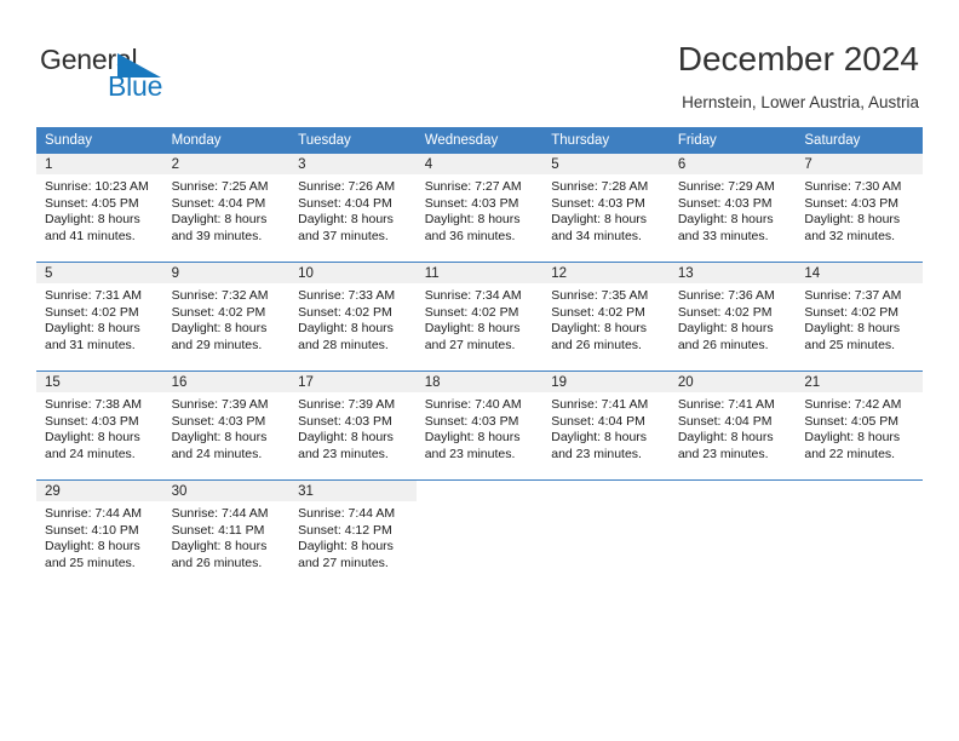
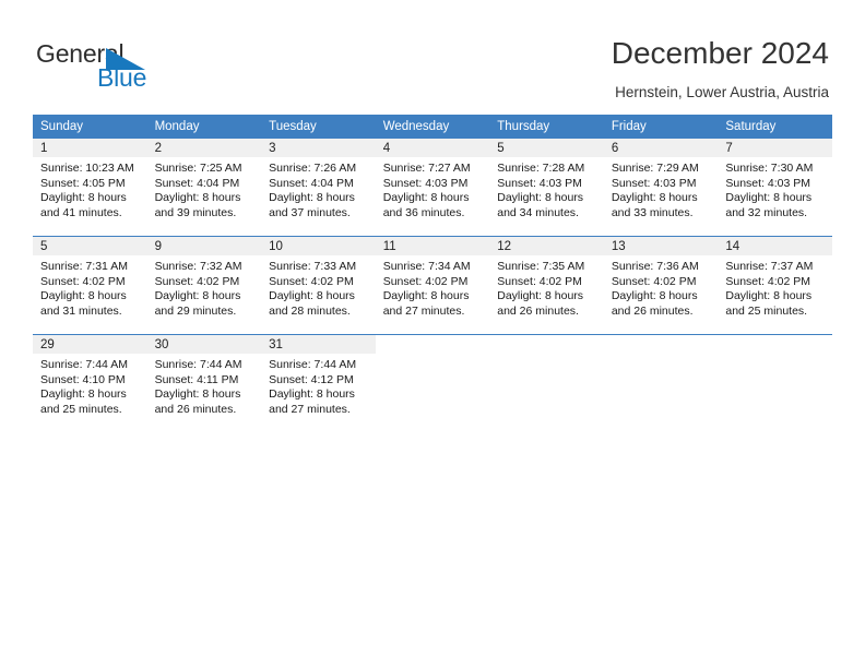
  Generl
  Blue
  December 2024
  Hernstein, Lower Austria, Austria
  Sunday	Monday	Tuesday	Wednesday	Thursday	Friday	Saturday
  1 Sunrise: 10:23 AM Sunset: 4:05 PM Daylight: 8 hours and 41 minutes.	2 Sunrise: 7:25 AM Sunset: 4:04 PM Daylight: 8 hours and 39 minutes.	3 Sunrise: 7:26 AM Sunset: 4:04 PM Daylight: 8 hours and 37 minutes.	4 Sunrise: 7:27 AM Sunset: 4:03 PM Daylight: 8 hours and 36 minutes.	5 Sunrise: 7:28 AM Sunset: 4:03 PM Daylight: 8 hours and 34 minutes.	6 Sunrise: 7:29 AM Sunset: 4:03 PM Daylight: 8 hours and 33 minutes.	7 Sunrise: 7:30 AM Sunset: 4:03 PM Daylight: 8 hours and 32 minutes.
  5 Sunrise: 7:31 AM Sunset: 4:02 PM Daylight: 8 hours and 31 minutes.	9 Sunrise: 7:32 AM Sunset: 4:02 PM Daylight: 8 hours and 29 minutes.	10 Sunrise: 7:33 AM Sunset: 4:02 PM Daylight: 8 hours and 28 minutes.	11 Sunrise: 7:34 AM Sunset: 4:02 PM Daylight: 8 hours and 27 minutes.	12 Sunrise: 7:35 AM Sunset: 4:02 PM Daylight: 8 hours and 26 minutes.	13 Sunrise: 7:36 AM Sunset: 4:02 PM Daylight: 8 hours and 26 minutes.	14 Sunrise: 7:37 AM Sunset: 4:02 PM Daylight: 8 hours and 25 minutes.
- 15 Sunrise: 7:38 AM Sunset: 4:03 PM Daylight: 8 hours and 24 minutes.	16 Sunrise: 7:39 AM Sunset: 4:03 PM Daylight: 8 hours and 24 minutes.	17 Sunrise: 7:39 AM Sunset: 4:03 PM Daylight: 8 hours and 23 minutes.	18 Sunrise: 7:40 AM Sunset: 4:03 PM Daylight: 8 hours and 23 minutes.	19 Sunrise: 7:41 AM Sunset: 4:04 PM Daylight: 8 hours and 23 minutes.	20 Sunrise: 7:41 AM Sunset: 4:04 PM Daylight: 8 hours and 23 minutes.	21 Sunrise: 7:42 AM Sunset: 4:05 PM Daylight: 8 hours and 22 minutes.
  29 Sunrise: 7:44 AM Sunset: 4:10 PM Daylight: 8 hours and 25 minutes.	30 Sunrise: 7:44 AM Sunset: 4:11 PM Daylight: 8 hours and 26 minutes.	31 Sunrise: 7:44 AM Sunset: 4:12 PM Daylight: 8 hours and 27 minutes.
